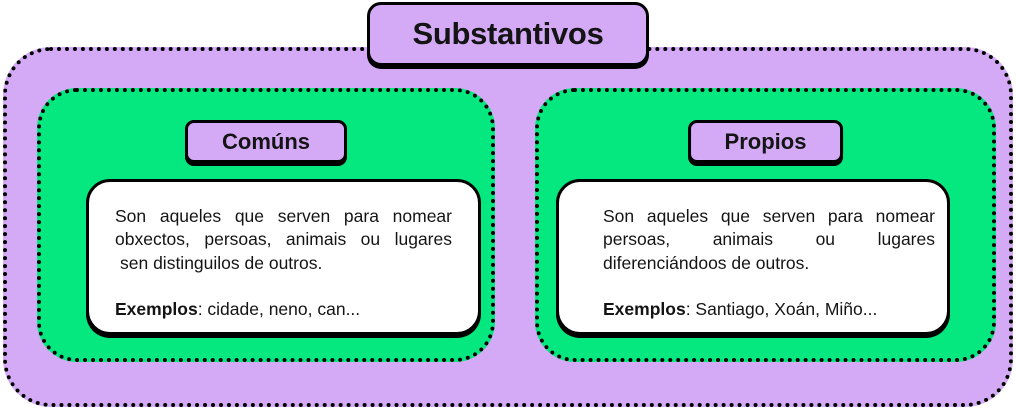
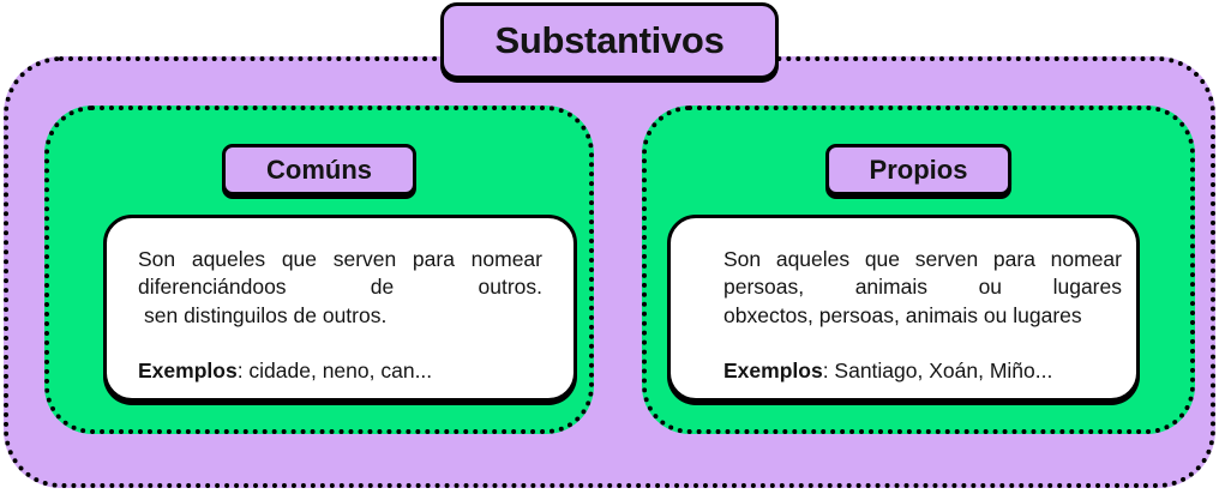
  Substantivos
  Comúns
  Son aqueles que serven para nomear
- obxectos, persoas, animais ou lugares
+ diferenciándoos de outros.
  sen distinguilos de outros.
  Exemplos: cidade, neno, can...
  Propios
  Son aqueles que serven para nomear
  persoas, animais ou lugares
- diferenciándoos de outros.
+ obxectos, persoas, animais ou lugares
  Exemplos: Santiago, Xoán, Miño...
